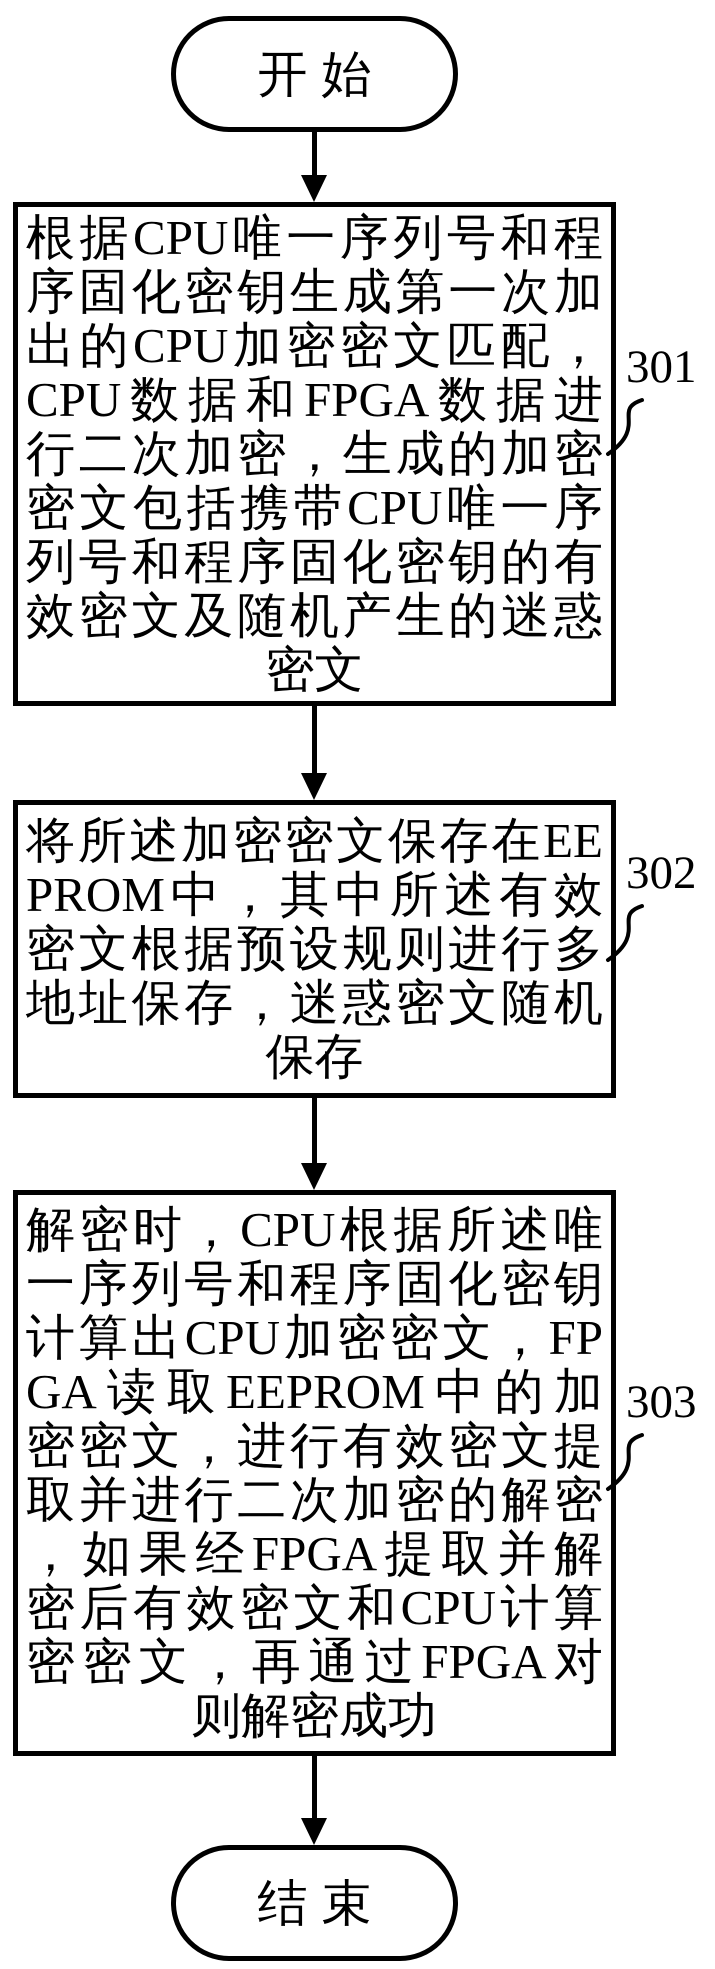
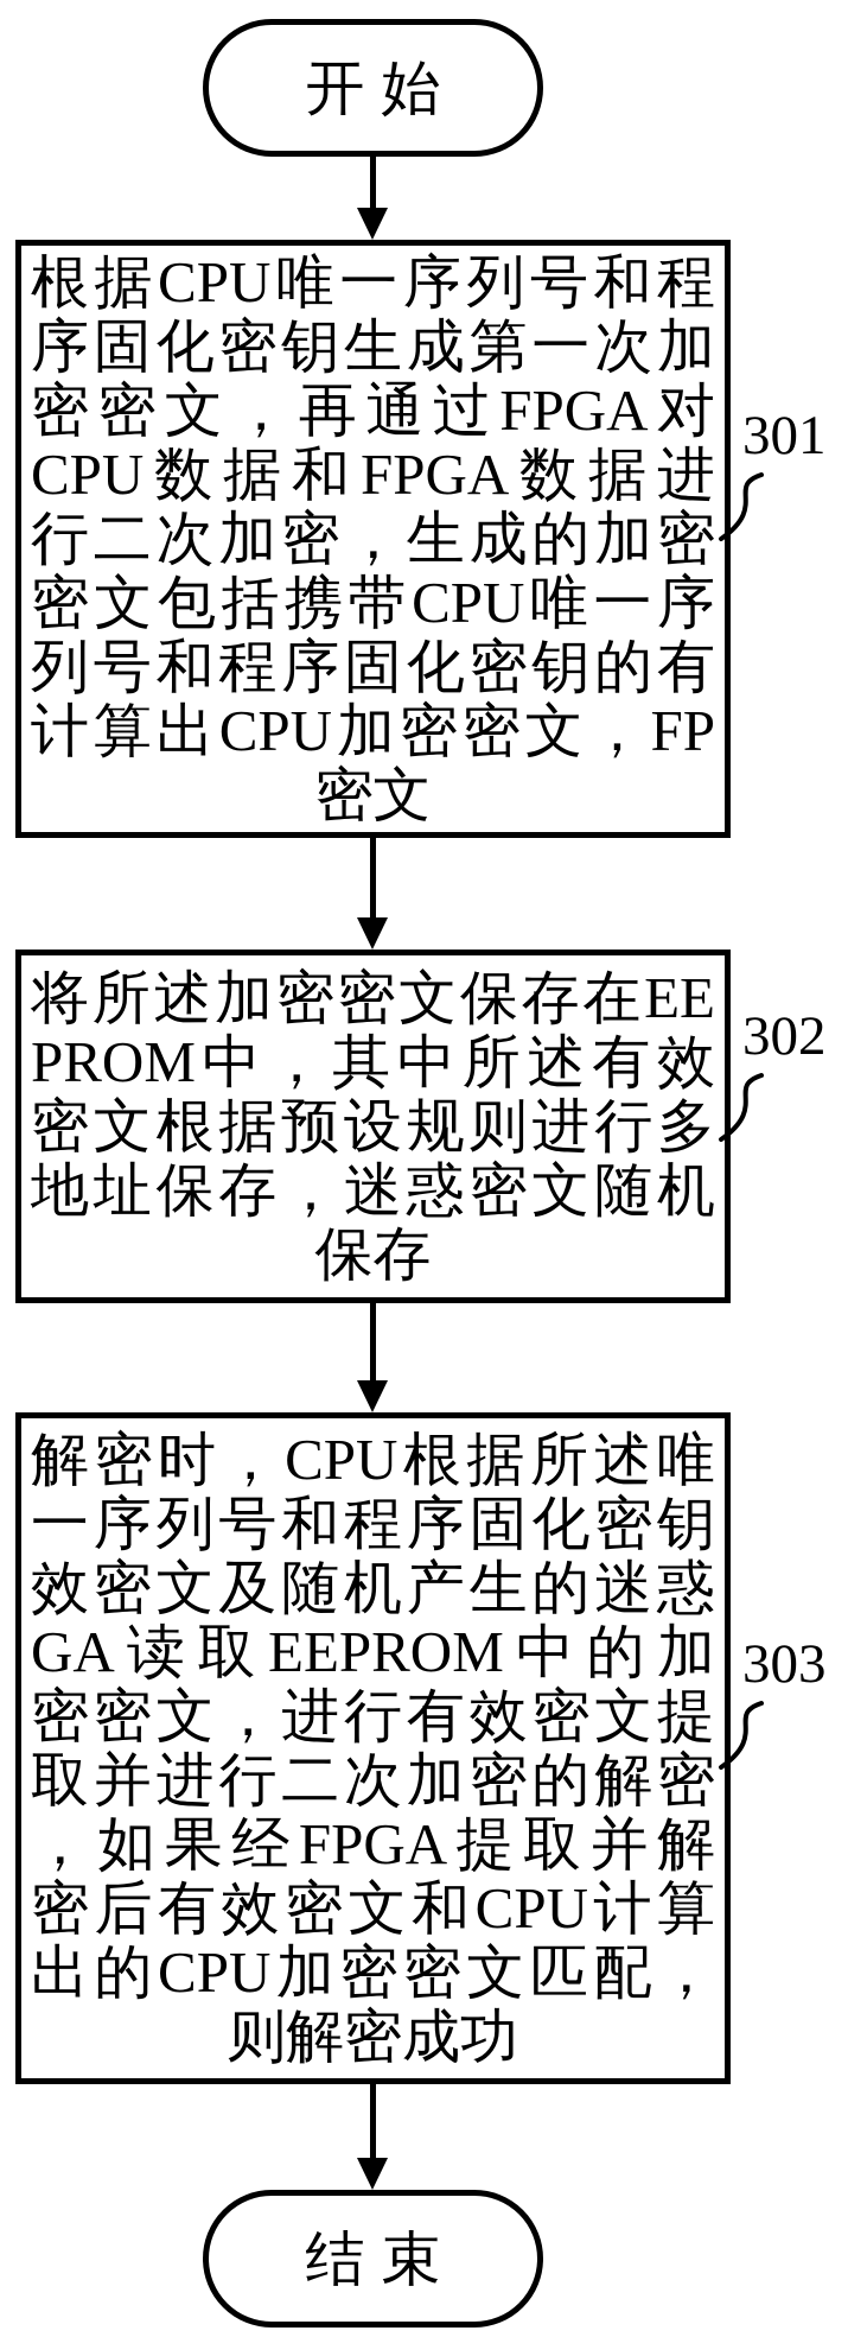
  开始
  根据CPU唯一序列号和程
  序固化密钥生成第一次加
- 出的CPU加密密文匹配，
+ 密密文，再通过FPGA对
  CPU数据和FPGA数据进
  行二次加密，生成的加密
  密文包括携带CPU唯一序
  列号和程序固化密钥的有
- 效密文及随机产生的迷惑
+ 计算出CPU加密密文，FP
  密文
  301
  将所述加密密文保存在EE
  PROM中，其中所述有效
  密文根据预设规则进行多
  地址保存，迷惑密文随机
  保存
  302
  解密时，CPU根据所述唯
  一序列号和程序固化密钥
- 计算出CPU加密密文，FP
+ 效密文及随机产生的迷惑
  GA读取EEPROM中的加
  密密文，进行有效密文提
  取并进行二次加密的解密
  ，如果经FPGA提取并解
  密后有效密文和CPU计算
- 密密文，再通过FPGA对
+ 出的CPU加密密文匹配，
  则解密成功
  303
  结束
